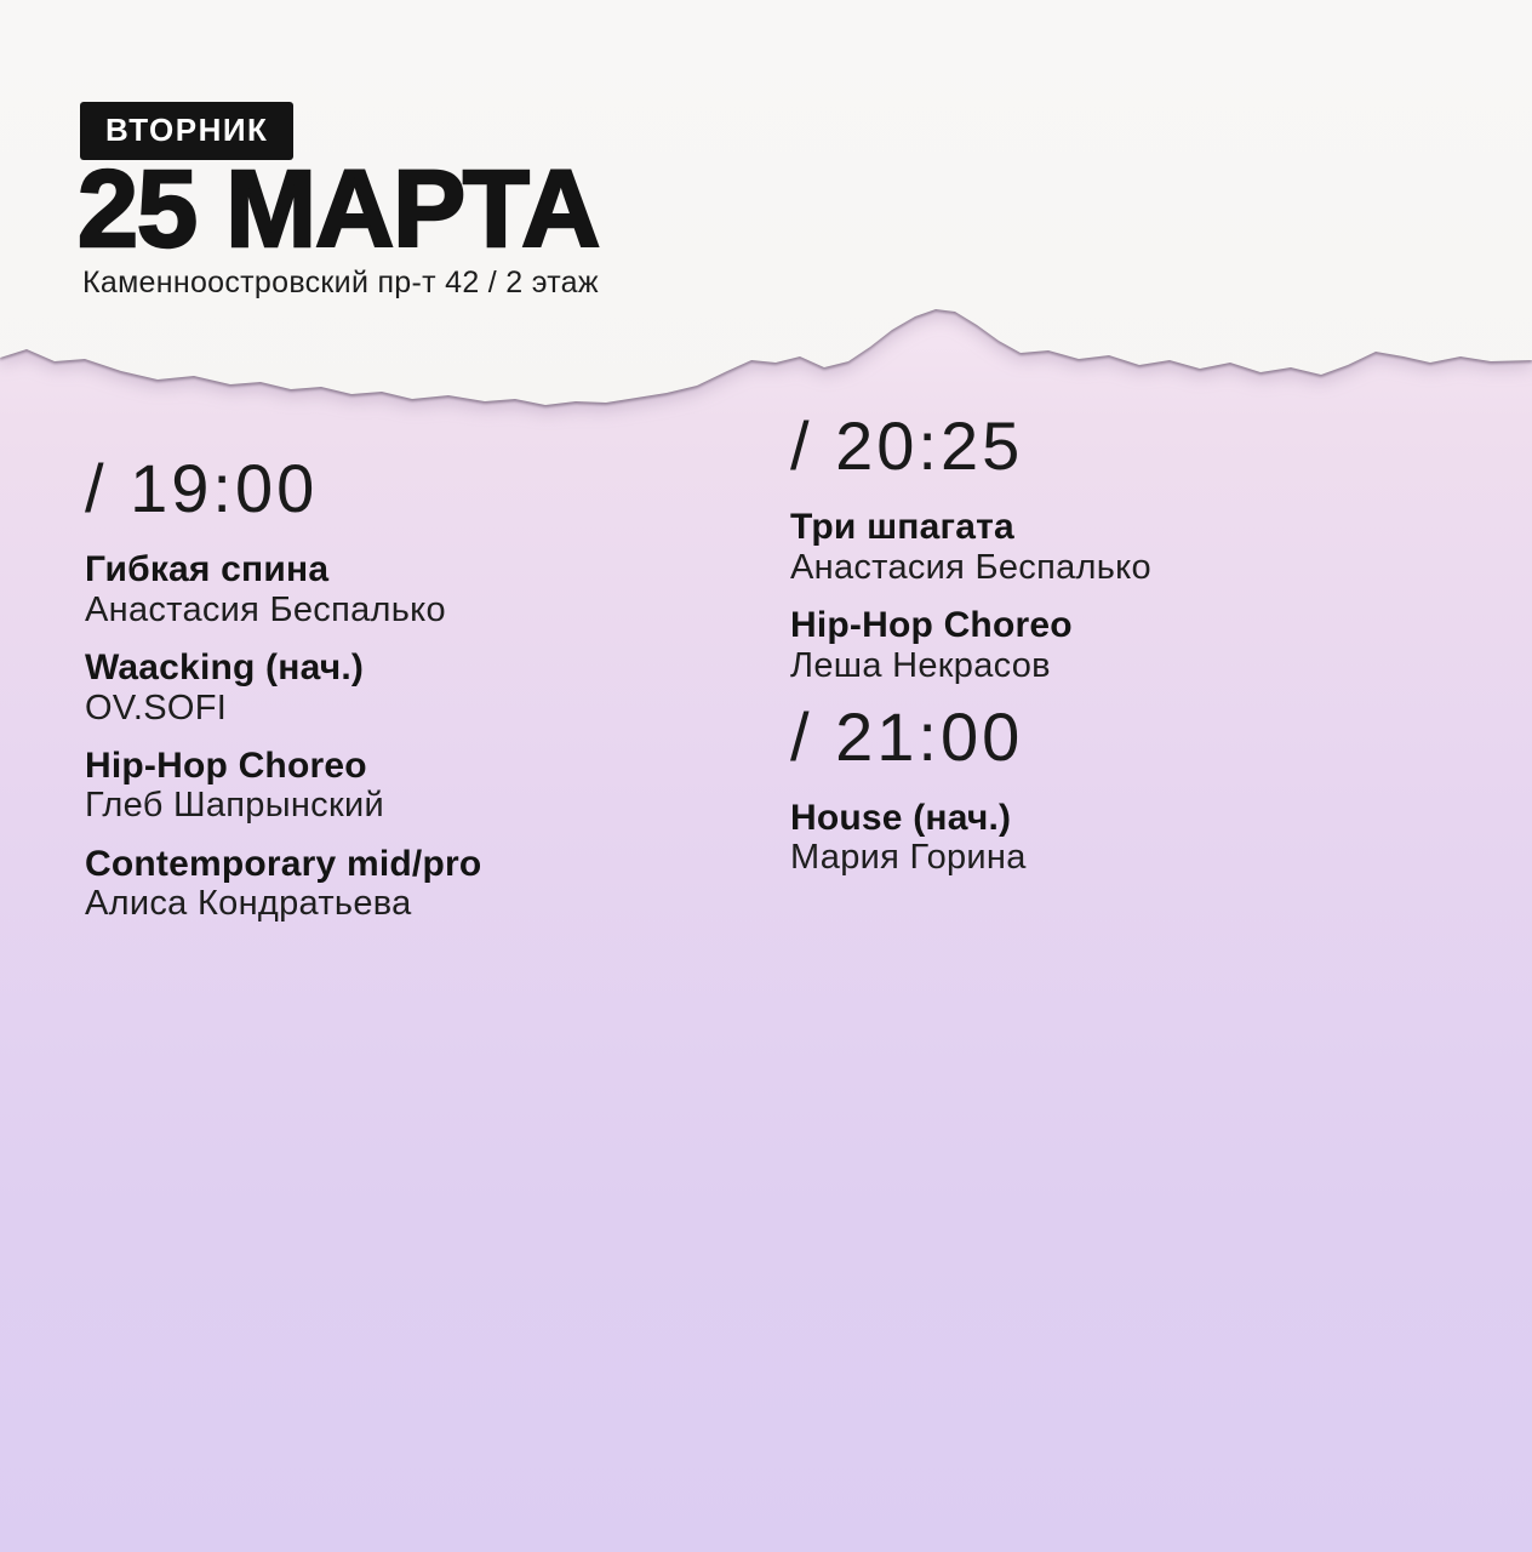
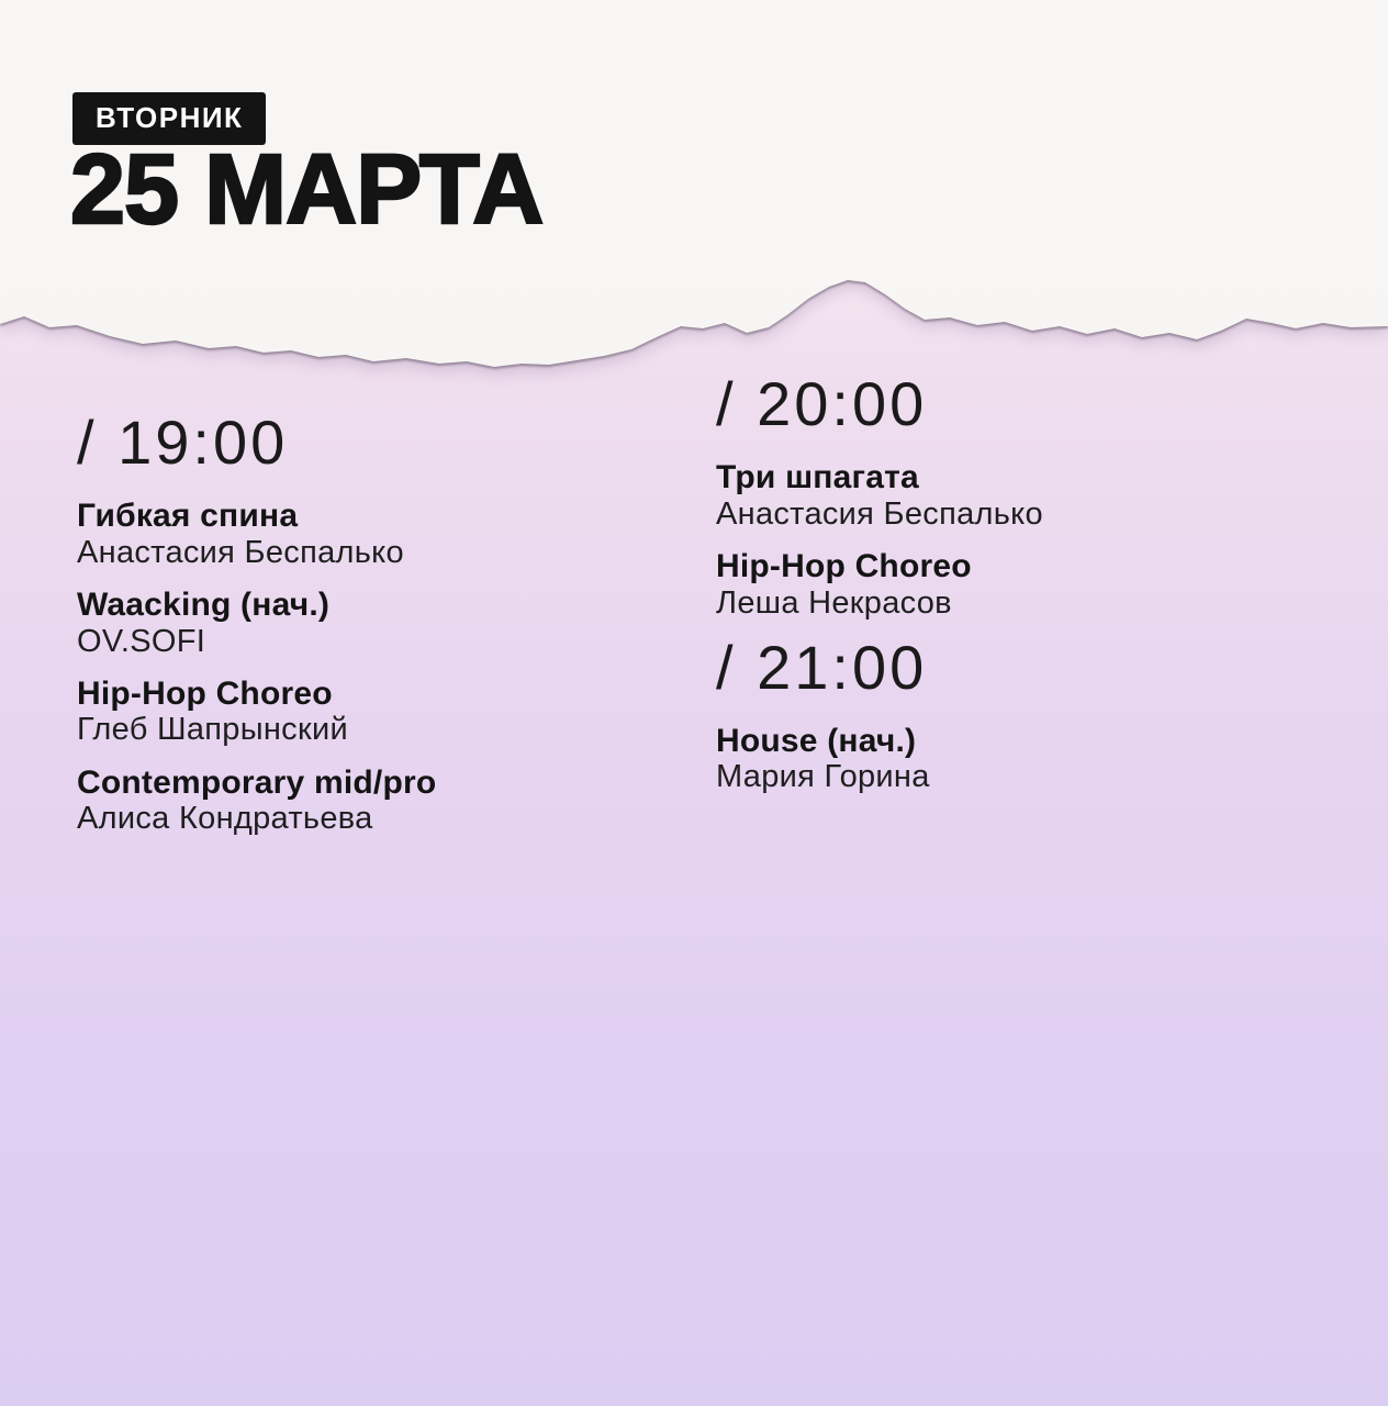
  / 19:00
  Гибкая спина
  Анастасия Беспалько
  Waacking (нач.)
  OV.SOFI
  Hip-Hop Choreo
  Глеб Шапрынский
  Contemporary mid/pro
  Алиса Кондратьева
- / 20:25
+ / 20:00
  Три шпагата
  Анастасия Беспалько
  Hip-Hop Choreo
  Леша Некрасов
  / 21:00
  House (нач.)
  Мария Горина
  ВТОРНИК
  25 МАРТА
- Каменноостровский пр-т 42 / 2 этаж
